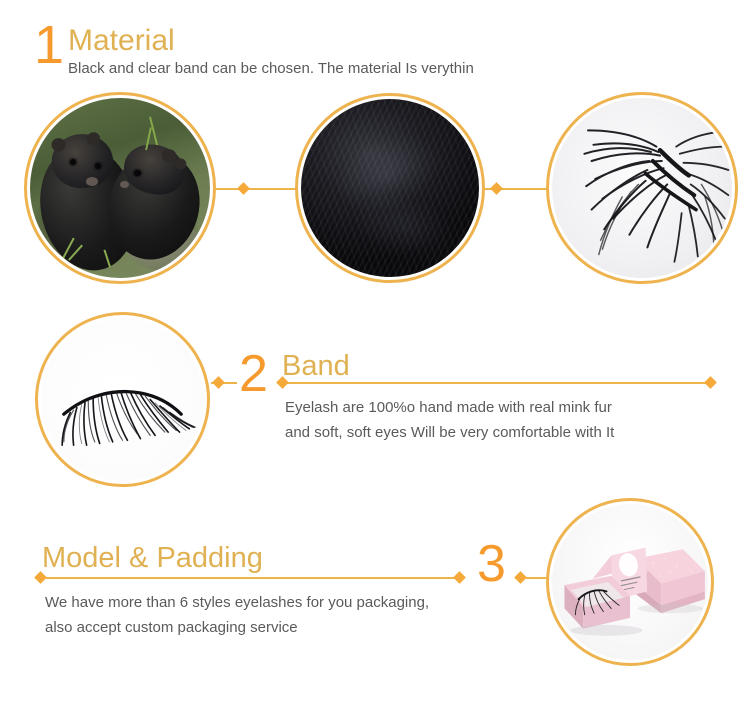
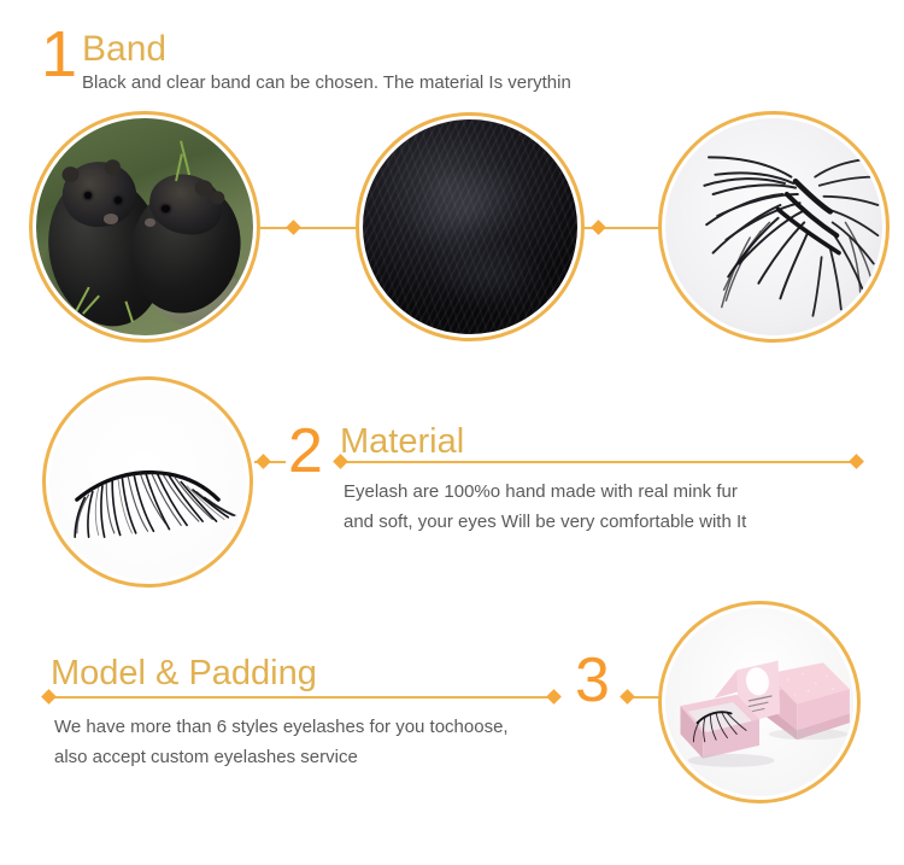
  1
- Material
+ Band
  Black and clear band can be chosen. The material Is verythin
  2
- Band
+ Material
  Eyelash are 100%o hand made with real mink fur
- and soft, soft eyes Will be very comfortable with It
+ and soft, your eyes Will be very comfortable with It
  Model & Padding
- We have more than 6 styles eyelashes for you packaging,
+ We have more than 6 styles eyelashes for you tochoose,
- also accept custom packaging service
+ also accept custom eyelashes service
  3
